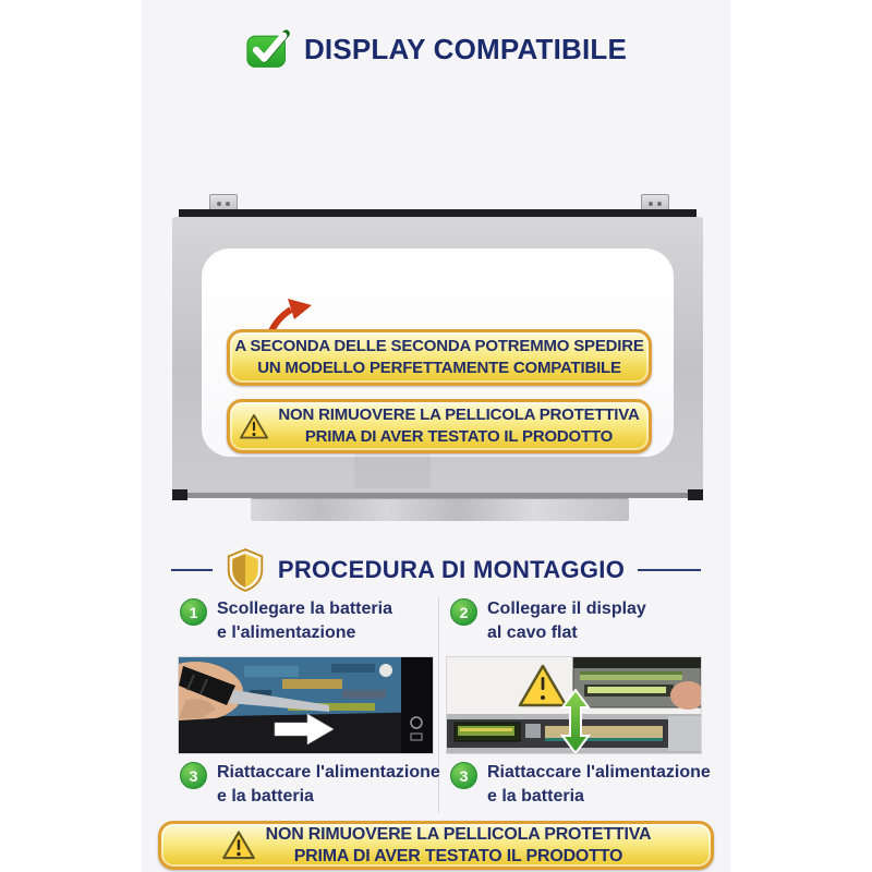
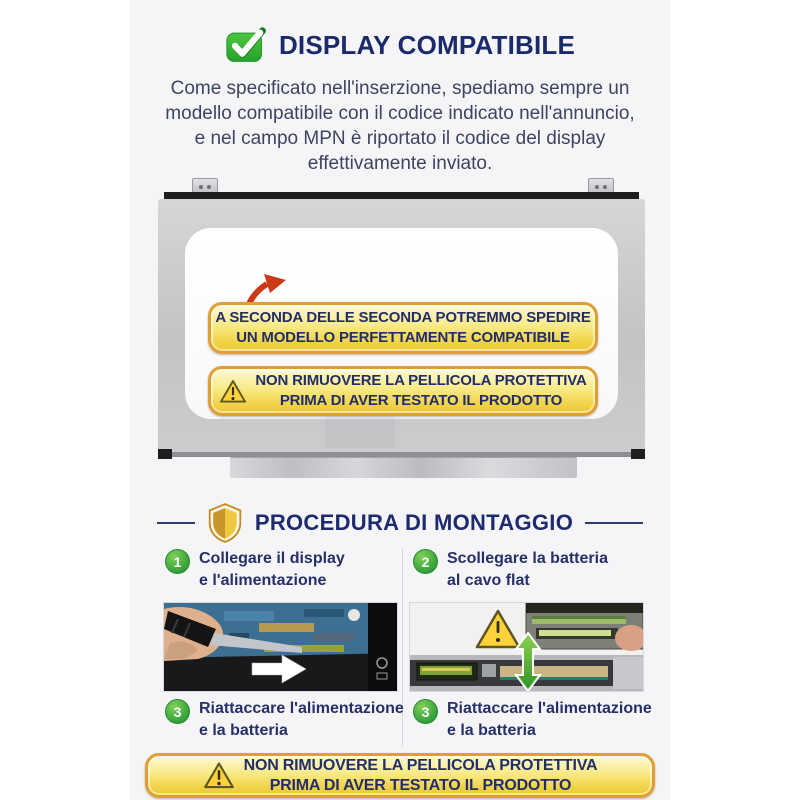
  DISPLAY COMPATIBILE
+ Come specificato nell'inserzione, spediamo sempre un
+ modello compatibile con il codice indicato nell'annuncio,
+ e nel campo MPN è riportato il codice del display
+ effettivamente inviato.
  A SECONDA DELLE SECONDA POTREMMO SPEDIRE
  UN MODELLO PERFETTAMENTE COMPATIBILE
  NON RIMUOVERE LA PELLICOLA PROTETTIVA
  PRIMA DI AVER TESTATO IL PRODOTTO
  PROCEDURA DI MONTAGGIO
  1
- Scollegare la batteria
+ Collegare il display
  e l'alimentazione
  2
- Collegare il display
+ Scollegare la batteria
  al cavo flat
  3
  Riattaccare l'alimentazione
  e la batteria
  3
  Riattaccare l'alimentazione
  e la batteria
  NON RIMUOVERE LA PELLICOLA PROTETTIVA
  PRIMA DI AVER TESTATO IL PRODOTTO
